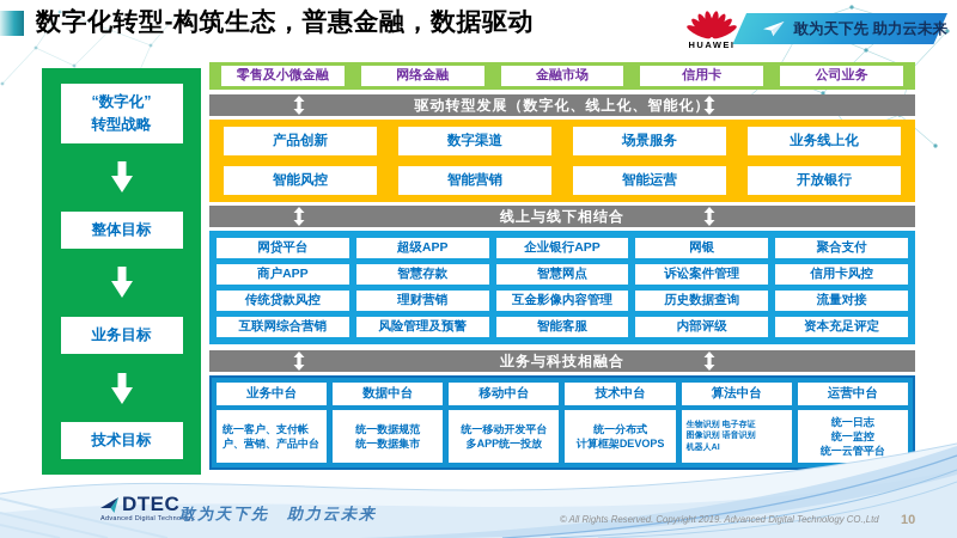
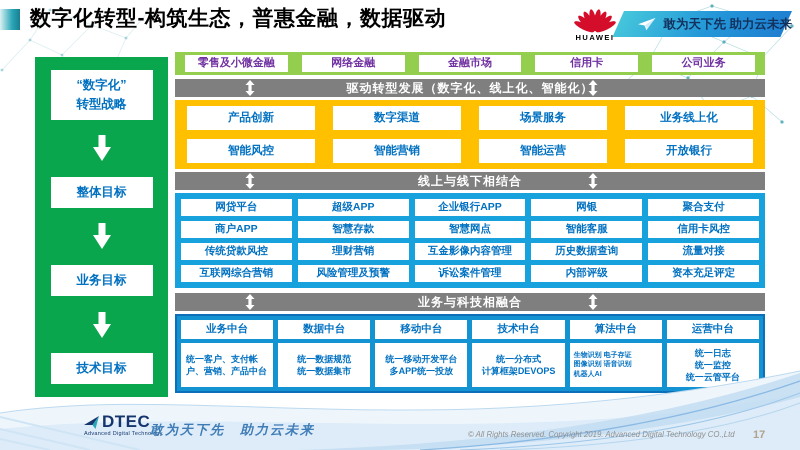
  数字化转型-构筑生态，普惠金融，数据驱动
  HUAWEI
  敢为天下先 助力云未来
  “数字化”
  转型战略
  整体目标
  业务目标
  技术目标
  零售及小微金融
  网络金融
  金融市场
  信用卡
  公司业务
  驱动转型发展（数字化、线上化、智能化）
  产品创新
  数字渠道
  场景服务
  业务线上化
  智能风控
  智能营销
  智能运营
  开放银行
  线上与线下相结合
  网贷平台
  超级APP
  企业银行APP
  网银
  聚合支付
  商户APP
  智慧存款
  智慧网点
- 诉讼案件管理
+ 智能客服
  信用卡风控
  传统贷款风控
  理财营销
  互金影像内容管理
  历史数据查询
  流量对接
  互联网综合营销
  风险管理及预警
- 智能客服
+ 诉讼案件管理
  内部评级
  资本充足评定
  业务与科技相融合
  业务中台
  数据中台
  移动中台
  技术中台
  算法中台
  运营中台
  统一客户、支付帐户、营销、产品中台
  统一数据规范
  统一数据集市
  统一移动开发平台
  多APP统一投放
  统一分布式
  计算框架DEVOPS
  统一日志
  统一监控
  统一云管平台
  DTEC
  敢为天下先 助力云未来
  © All Rights Reserved. Copyright 2019. Advanced Digital Technology CO.,Ltd
- 10
+ 17
